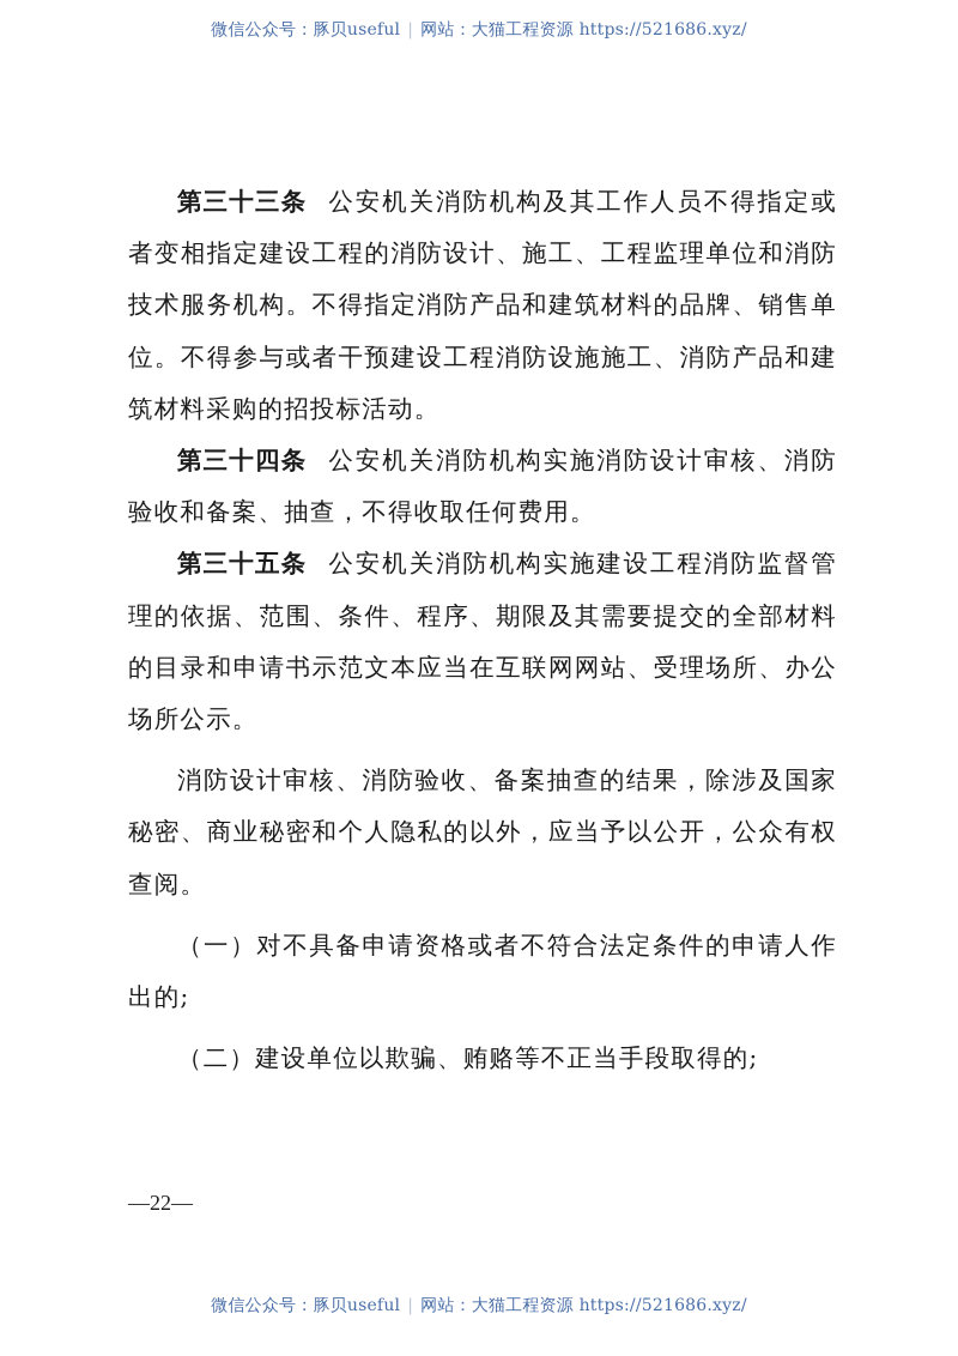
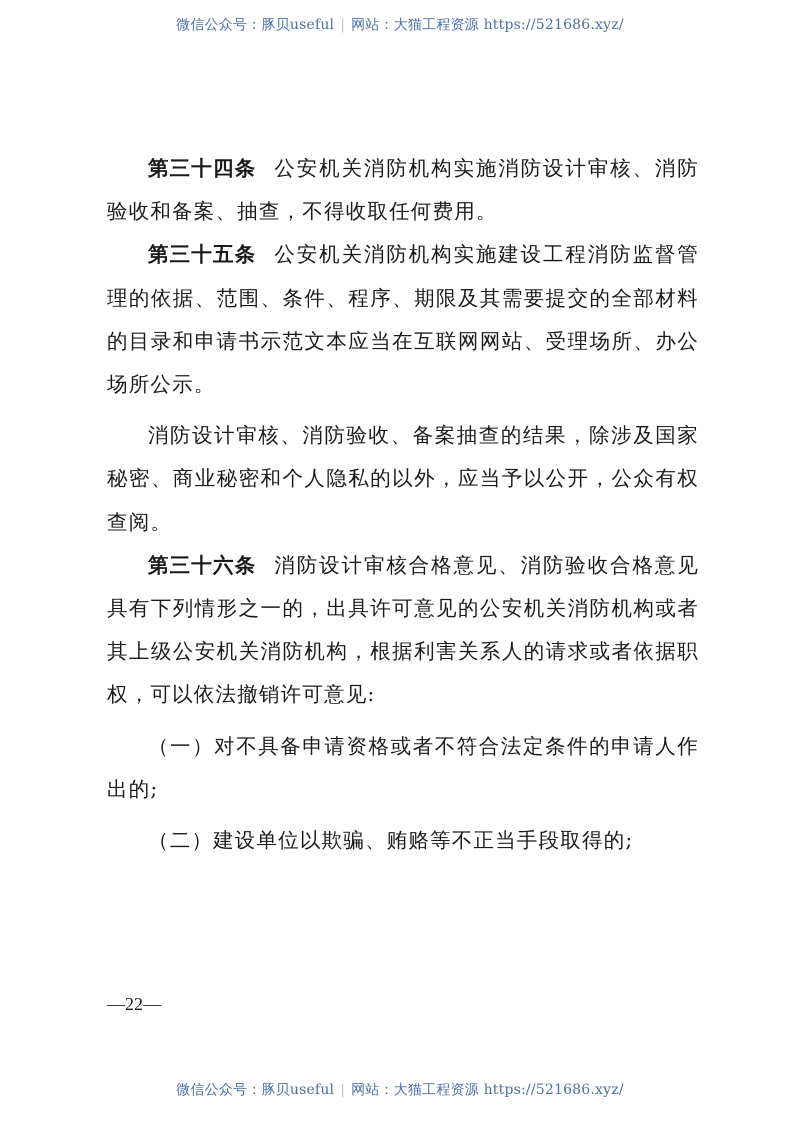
  微信公众号：豚贝useful | 网站：大猫工程资源 https://521686.xyz/
- 第三十三条 公安机关消防机构及其工作人员不得指定或者变相指定建设工程的消防设计、施工、工程监理单位和消防技术服务机构。不得指定消防产品和建筑材料的品牌、销售单位。不得参与或者干预建设工程消防设施施工、消防产品和建筑材料采购的招投标活动。
  第三十四条 公安机关消防机构实施消防设计审核、消防验收和备案、抽查，不得收取任何费用。
  第三十五条 公安机关消防机构实施建设工程消防监督管理的依据、范围、条件、程序、期限及其需要提交的全部材料的目录和申请书示范文本应当在互联网网站、受理场所、办公场所公示。
  消防设计审核、消防验收、备案抽查的结果，除涉及国家秘密、商业秘密和个人隐私的以外，应当予以公开，公众有权查阅。
+ 第三十六条 消防设计审核合格意见、消防验收合格意见具有下列情形之一的，出具许可意见的公安机关消防机构或者其上级公安机关消防机构，根据利害关系人的请求或者依据职权，可以依法撤销许可意见:
  （一）对不具备申请资格或者不符合法定条件的申请人作出的;
  （二）建设单位以欺骗、贿赂等不正当手段取得的;
  —22—
  微信公众号：豚贝useful | 网站：大猫工程资源 https://521686.xyz/
